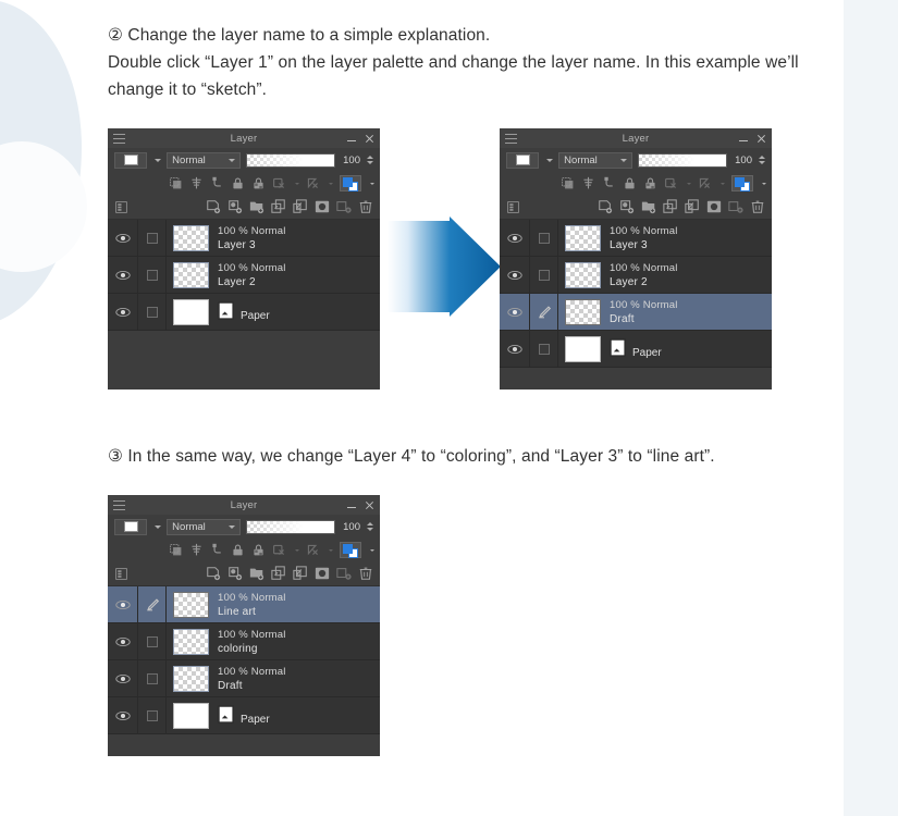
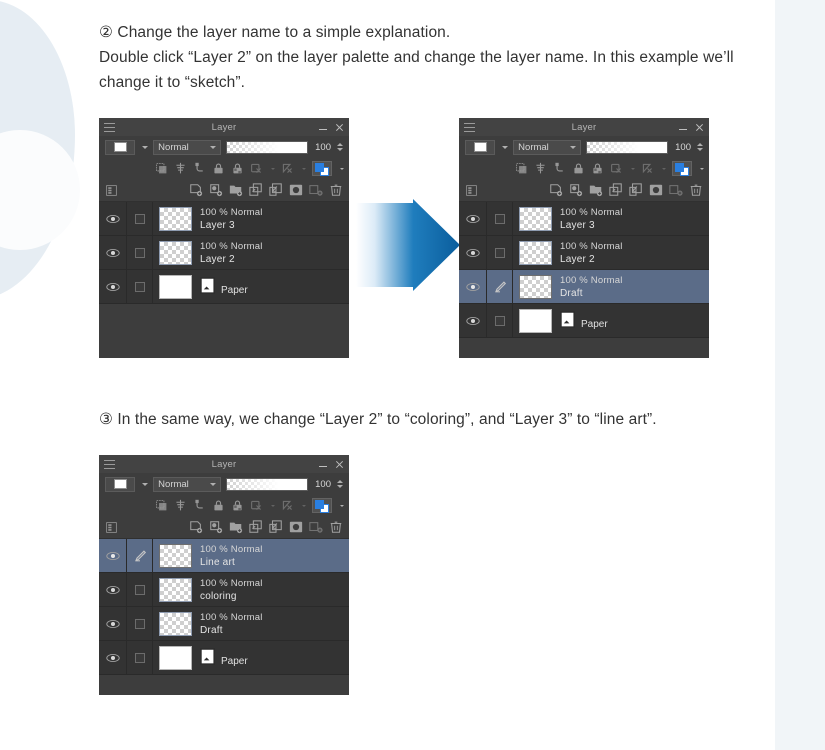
  ② Change the layer name to a simple explanation.
- Double click “Layer 1” on the layer palette and change the layer name. In this example we’ll change it to “sketch”.
+ Double click “Layer 2” on the layer palette and change the layer name. In this example we’ll change it to “sketch”.
  Layer
  Normal
  100
  100 % Normal
  Layer 3
  100 % Normal
  Layer 2
  Paper
  Layer
  Normal
  100
  100 % Normal
  Layer 3
  100 % Normal
  Layer 2
  100 % Normal
  Draft
  Paper
- ③ In the same way, we change “Layer 4” to “coloring”, and “Layer 3” to “line art”.
+ ③ In the same way, we change “Layer 2” to “coloring”, and “Layer 3” to “line art”.
  Layer
  Normal
  100
  100 % Normal
  Line art
  100 % Normal
  coloring
  100 % Normal
  Draft
  Paper
